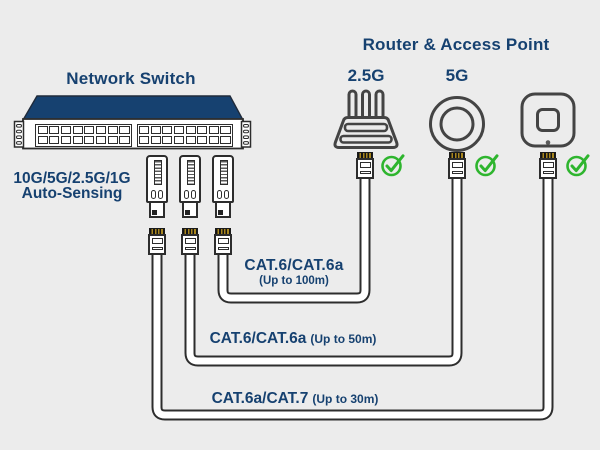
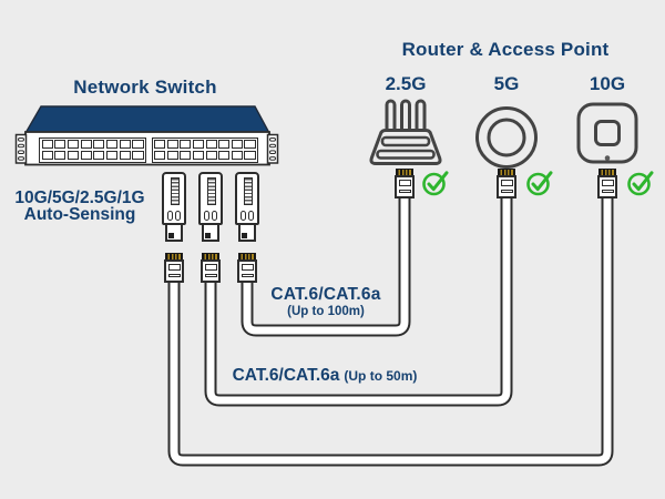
  Network Switch
  10G/5G/2.5G/1G
  Auto-Sensing
  Router & Access Point
  2.5G
  5G
+ 10G
  CAT.6/CAT.6a
  (Up to 100m)
  CAT.6/CAT.6a (Up to 50m)
- CAT.6a/CAT.7 (Up to 30m)
